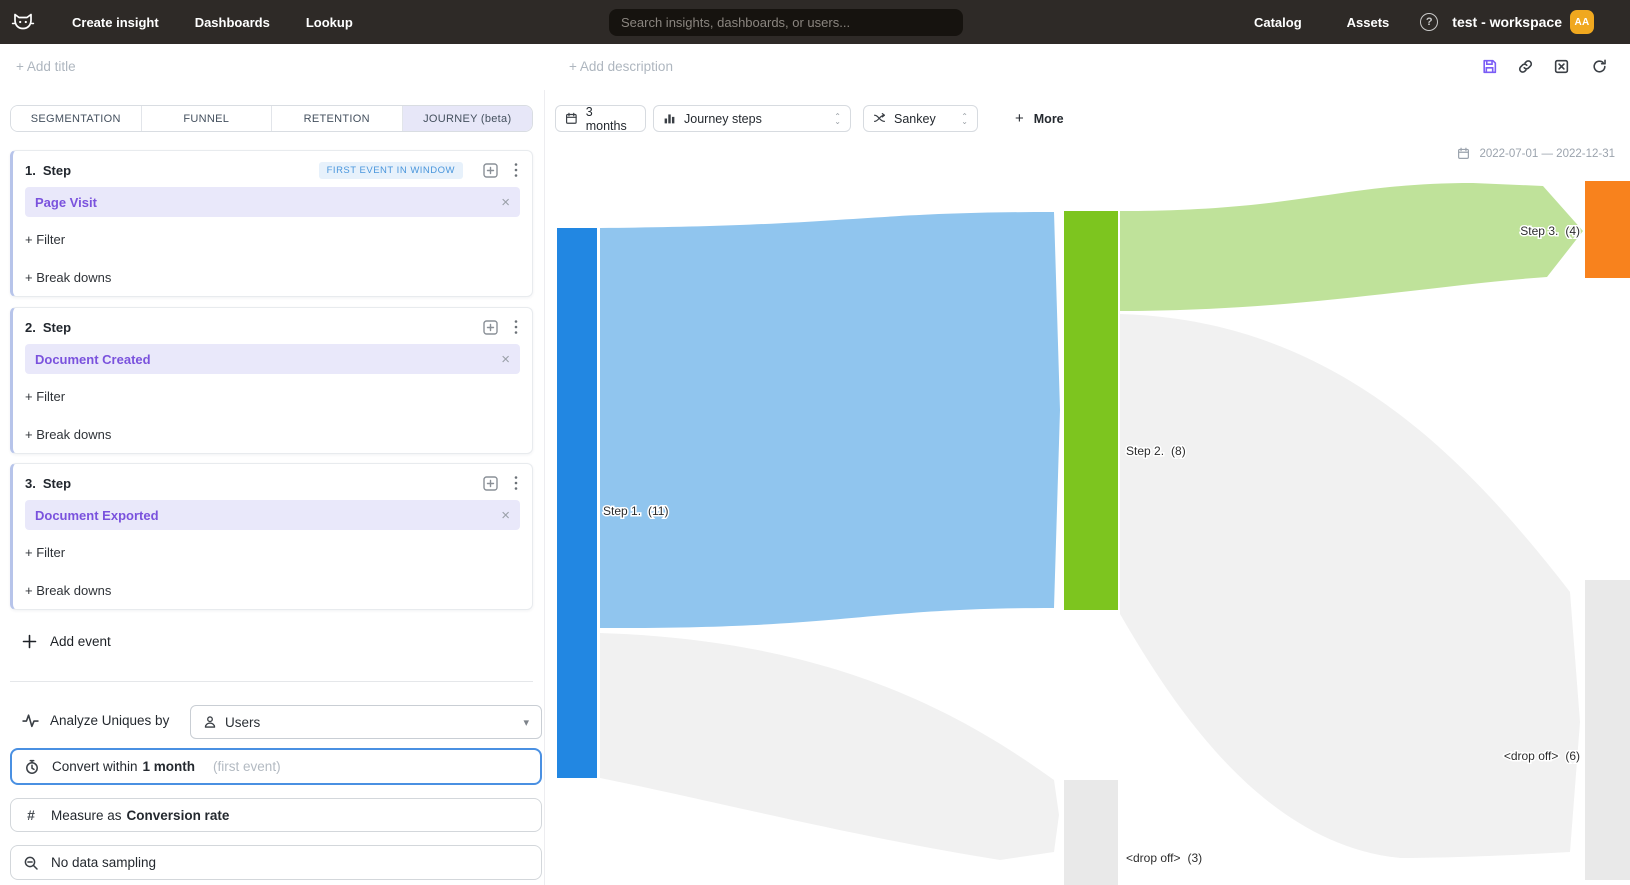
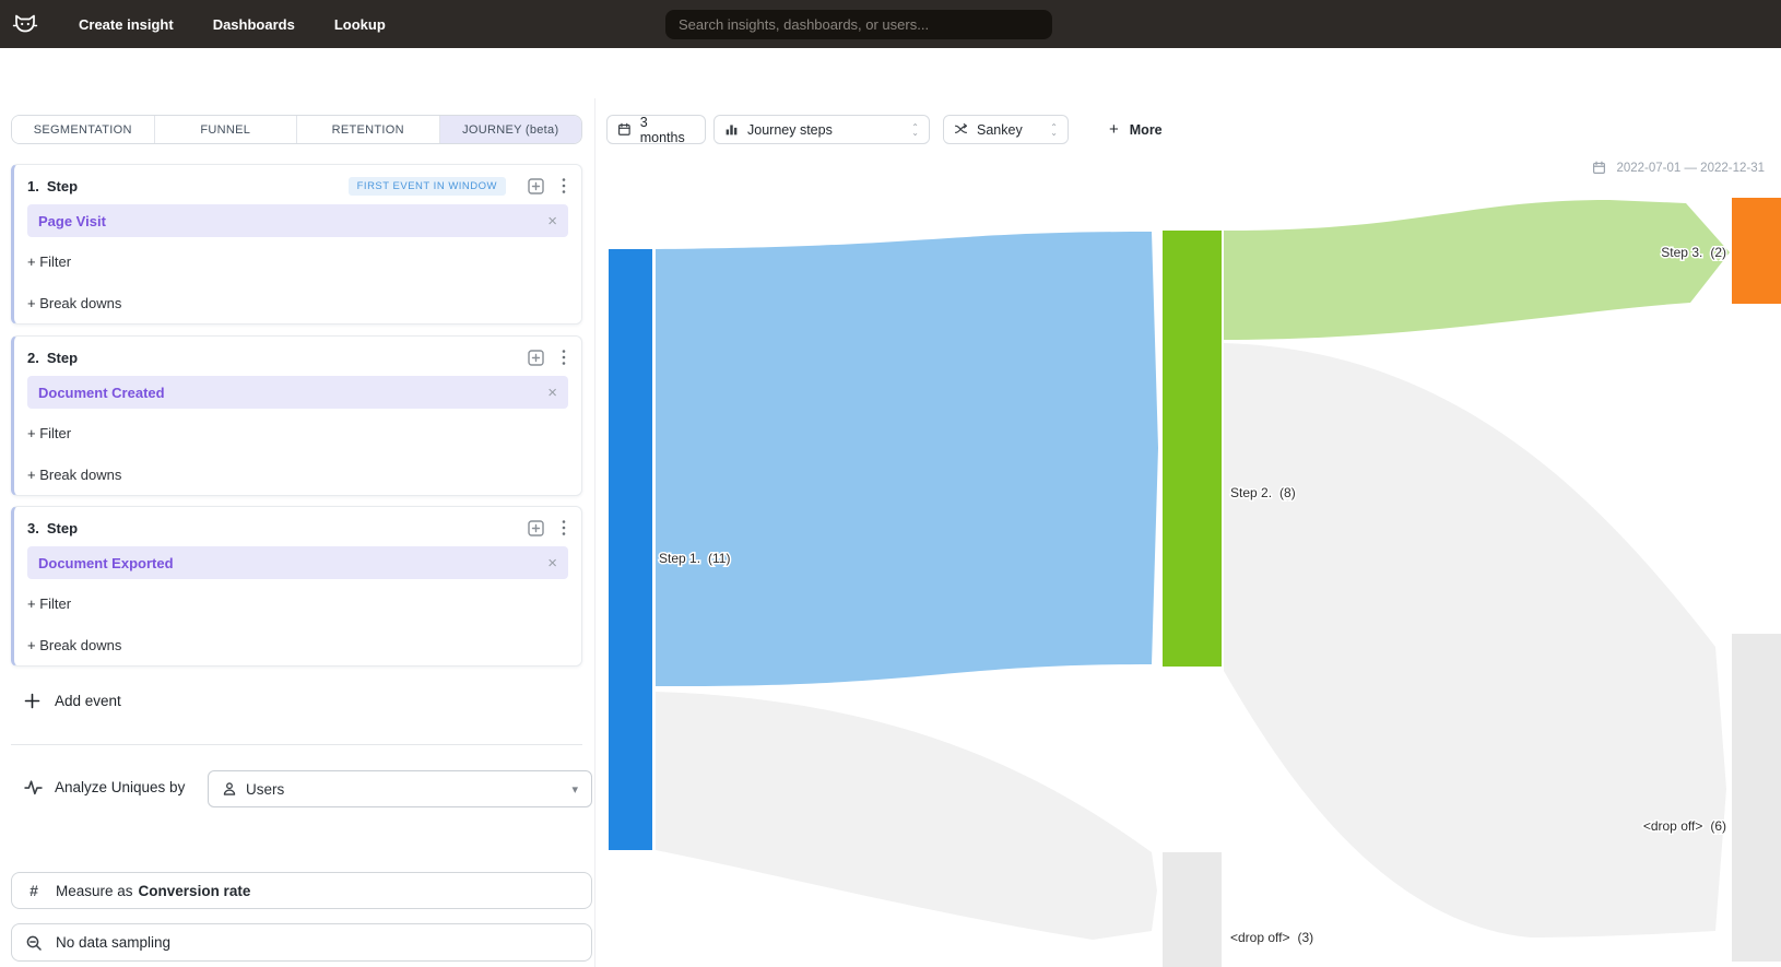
  Create insight
  Dashboards
  Lookup
  Search insights, dashboards, or users...
- Catalog
- Assets
- ?
- test - workspace
- AA
- + Add title
- + Add description
  SEGMENTATION
  FUNNEL
  RETENTION
  JOURNEY (beta)
  1.
  Step
  FIRST EVENT IN WINDOW
  Page Visit
  ×
  + Filter
  + Break downs
  2.
  Step
  Document Created
  ×
  + Filter
  + Break downs
  3.
  Step
  Document Exported
  ×
  + Filter
  + Break downs
  Add event
  Analyze Uniques by
  Users
  ▾
- Convert within
- 1 month
- (first event)
  #
  Measure as
  Conversion rate
  No data sampling
  3 months
  Journey steps
  ⌃
  ⌄
  Sankey
  ⌃
  ⌄
  +
  More
  2022-07-01 — 2022-12-31
  Step 1. (11)
  Step 2. (8)
- Step 3. (4)
+ Step 3. (2)
  <drop off> (6)
  <drop off> (3)
